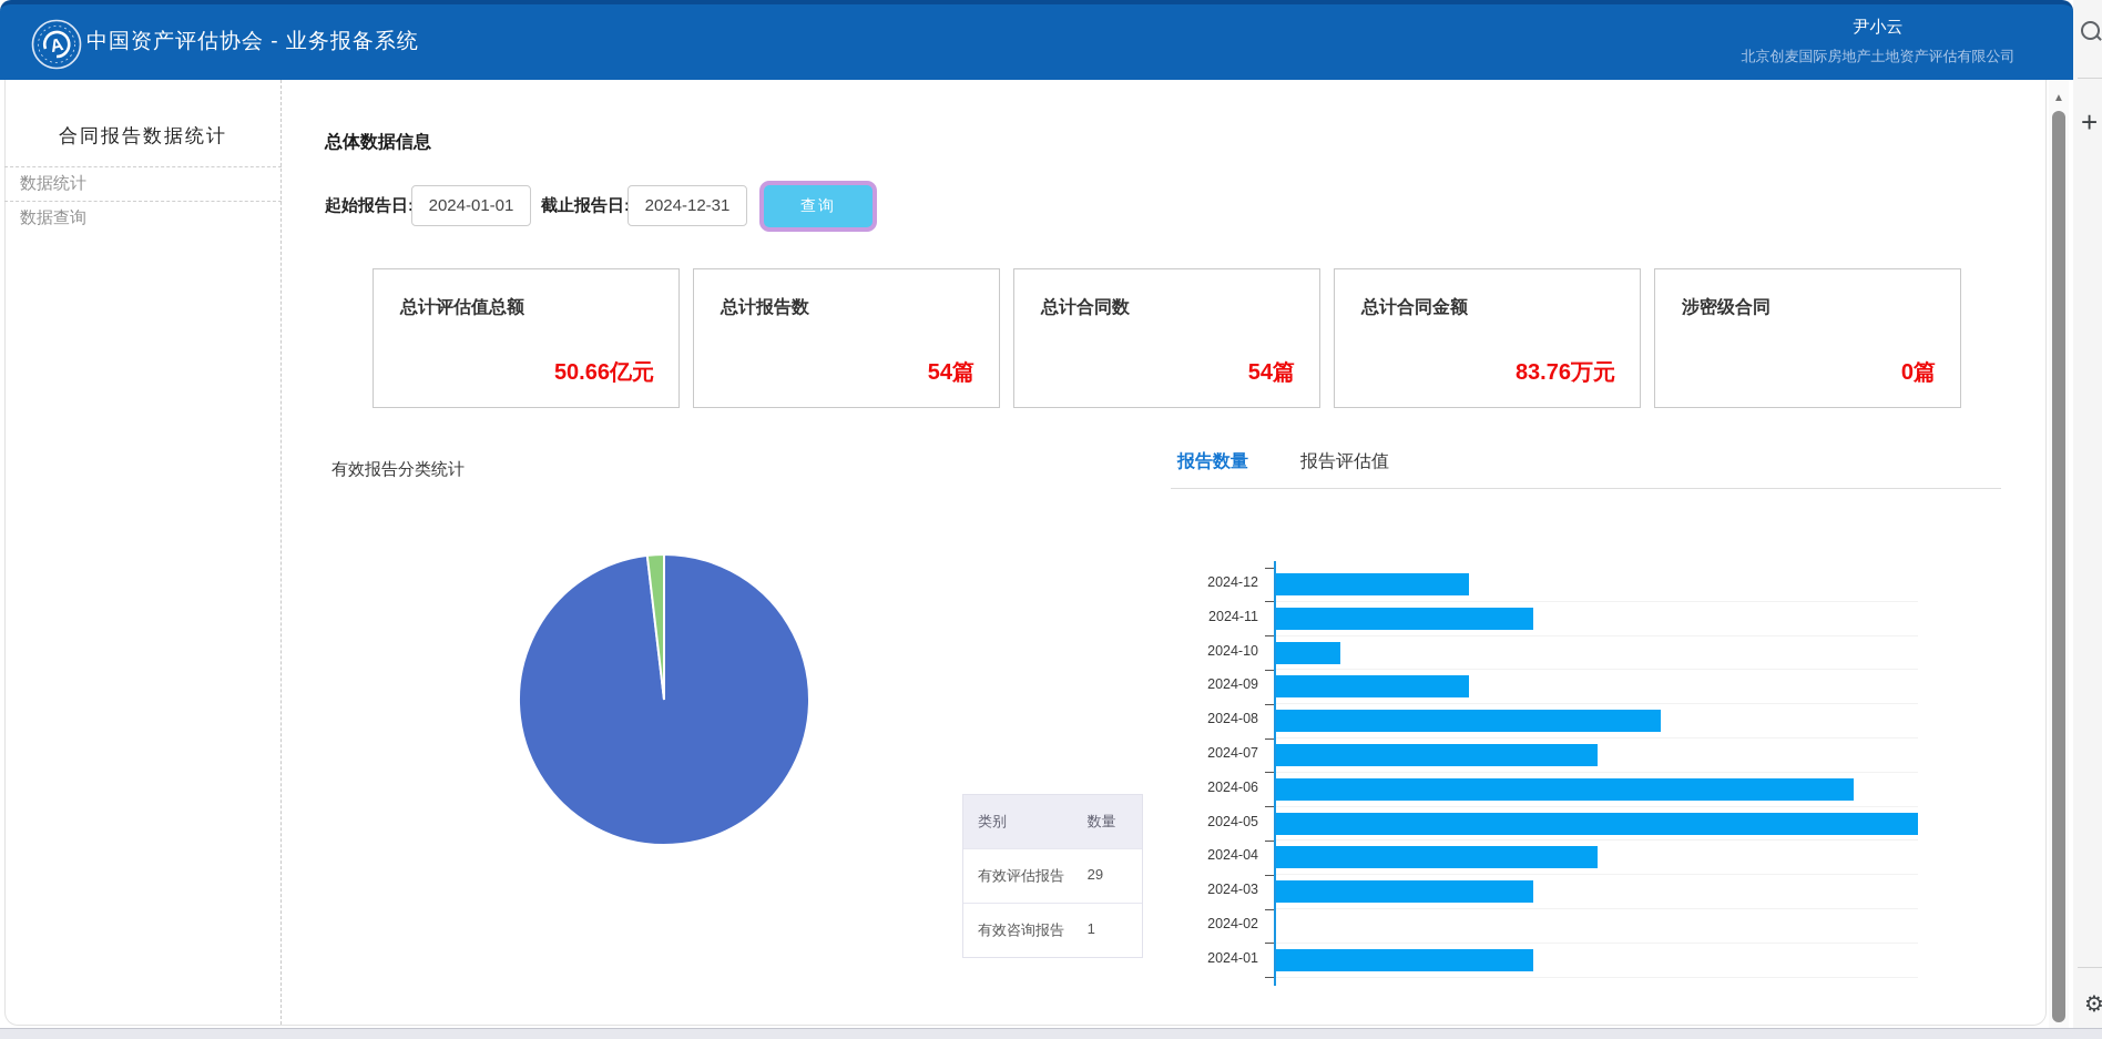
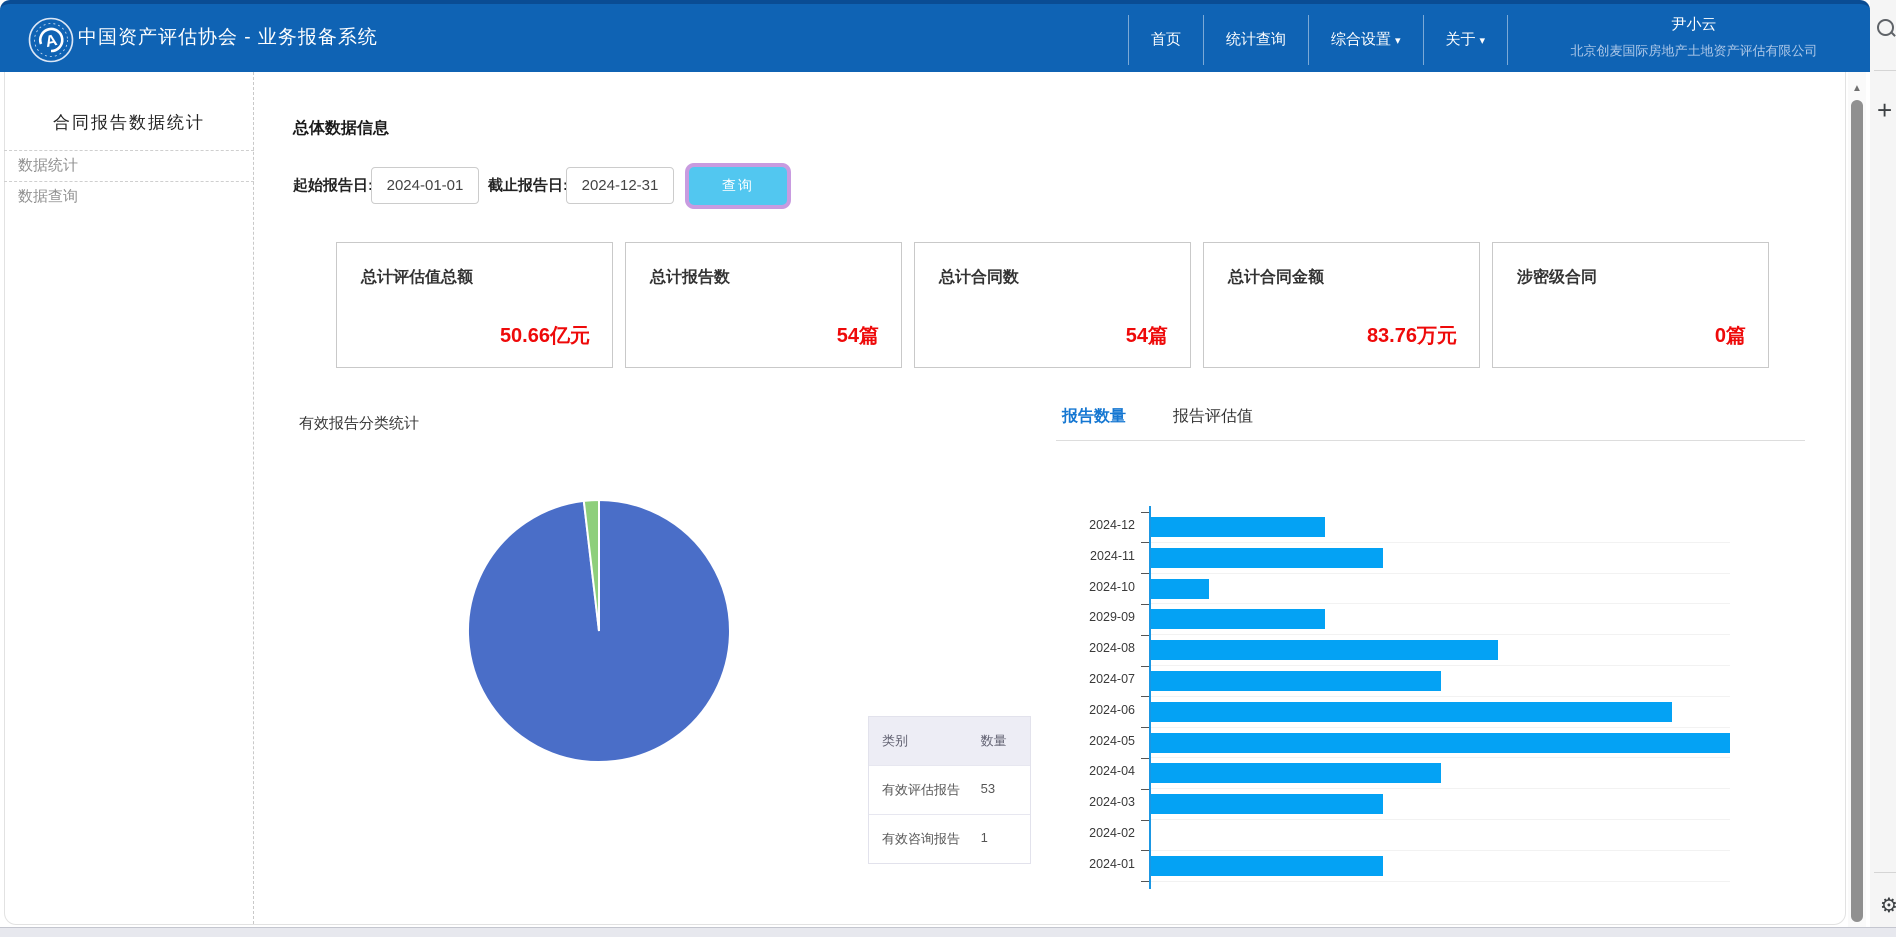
  中国资产评估协会 - 业务报备系统
+ 首页
+ 统计查询
+ 综合设置 ▾
+ 关于 ▾
  尹小云
  北京创麦国际房地产土地资产评估有限公司
  合同报告数据统计
  数据统计
  数据查询
  总体数据信息
  起始报告日
  2024-01-01
  截止报告日
  2024-12-31
  查询
  总计评估值总额
  50.66亿元
  总计报告数
  54篇
  总计合同数
  54篇
  总计合同金额
  83.76万元
  涉密级合同
  0篇
  有效报告分类统计
  类别
  数量
  有效评估报告
- 29
+ 53
  有效咨询报告
  1
  报告数量
  报告评估值
  2024-12
  2024-11
  2024-10
- 2024-09
+ 2029-09
  2024-08
  2024-07
  2024-06
  2024-05
  2024-04
  2024-03
  2024-02
  2024-01
  ▲
  +
  ⚙
